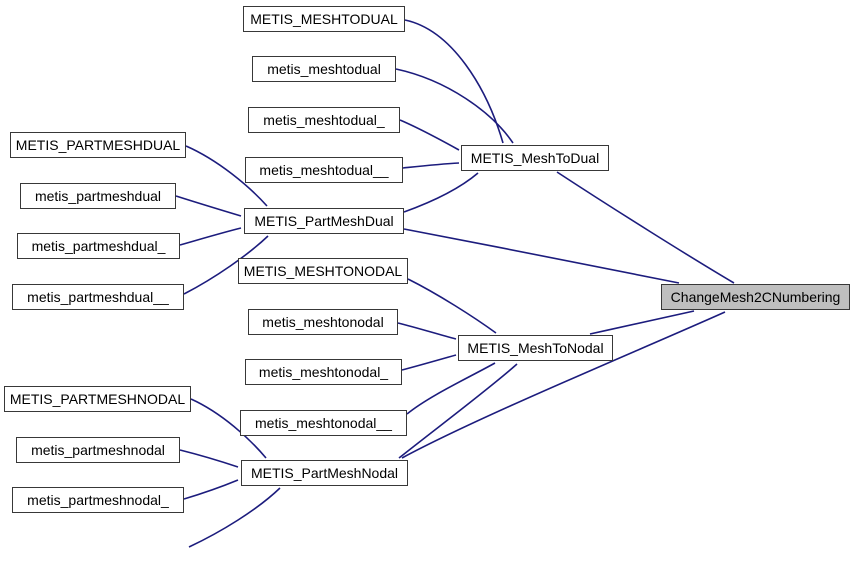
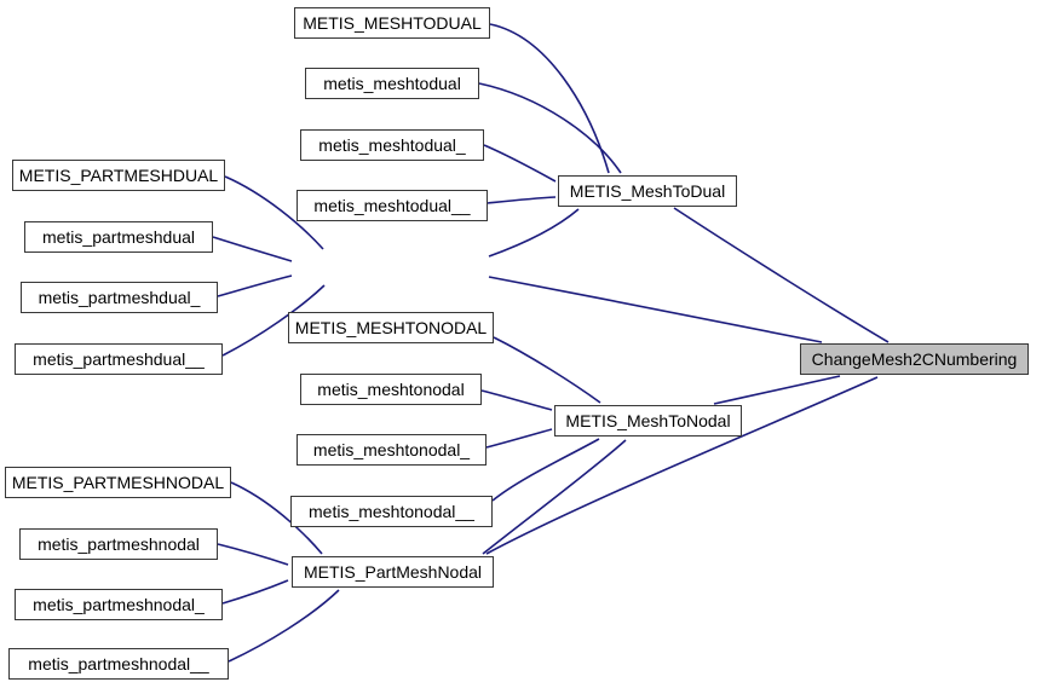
  METIS_MESHTODUAL
  metis_meshtodual
  metis_meshtodual_
  metis_meshtodual__
  METIS_MeshToDual
  METIS_PARTMESHDUAL
  metis_partmeshdual
  metis_partmeshdual_
  metis_partmeshdual__
- METIS_PartMeshDual
  METIS_MESHTONODAL
  metis_meshtonodal
  metis_meshtonodal_
  metis_meshtonodal__
  METIS_MeshToNodal
  METIS_PARTMESHNODAL
  metis_partmeshnodal
  metis_partmeshnodal_
+ metis_partmeshnodal__
  METIS_PartMeshNodal
  ChangeMesh2CNumbering
